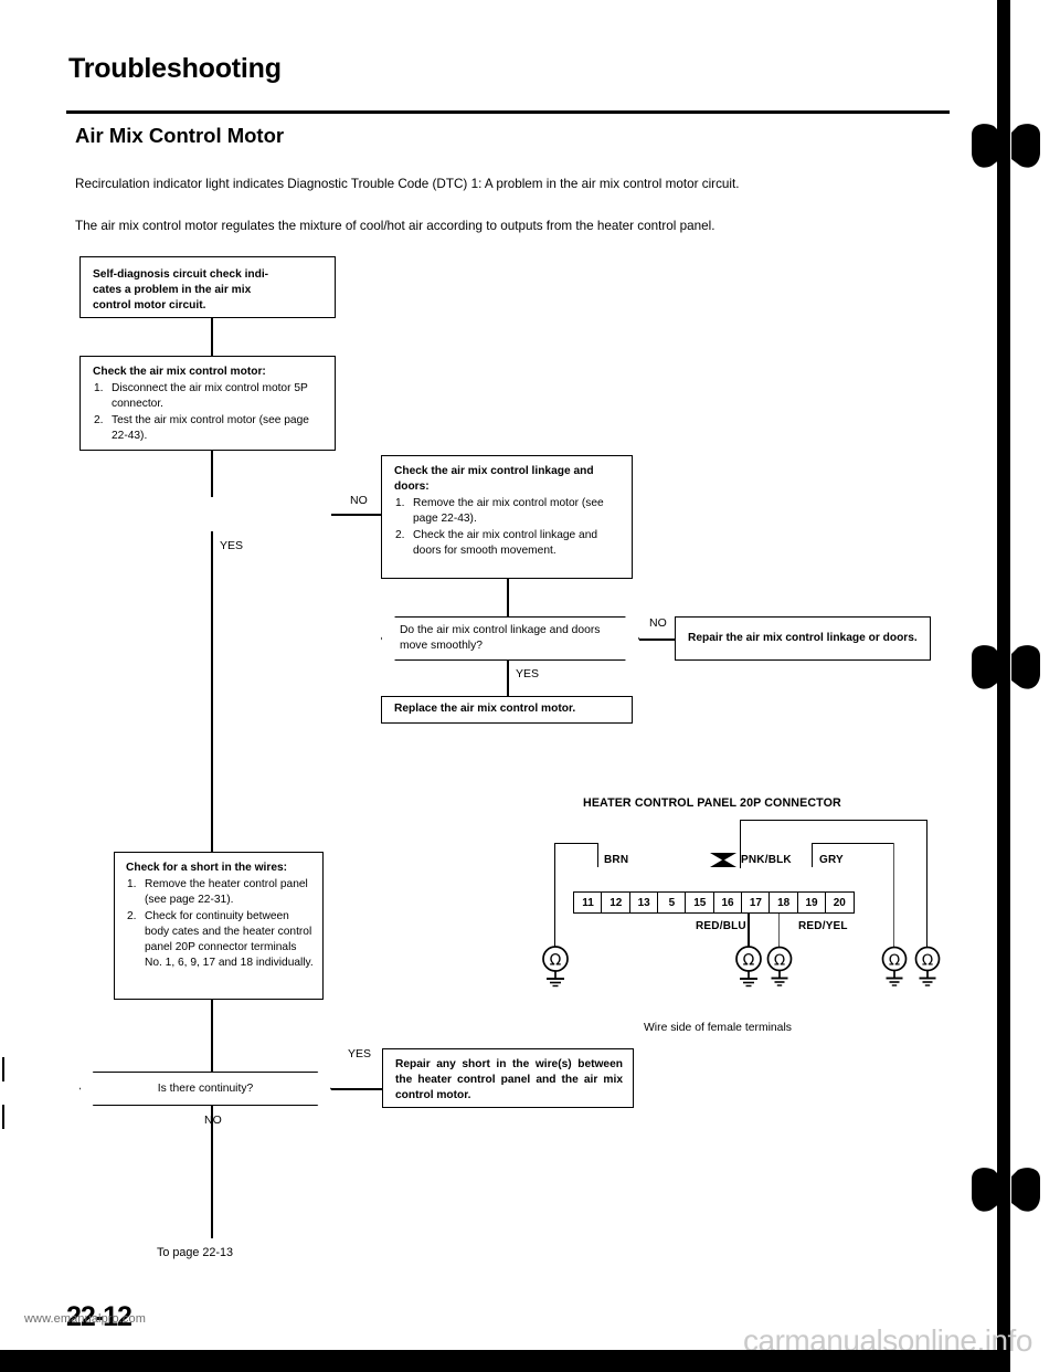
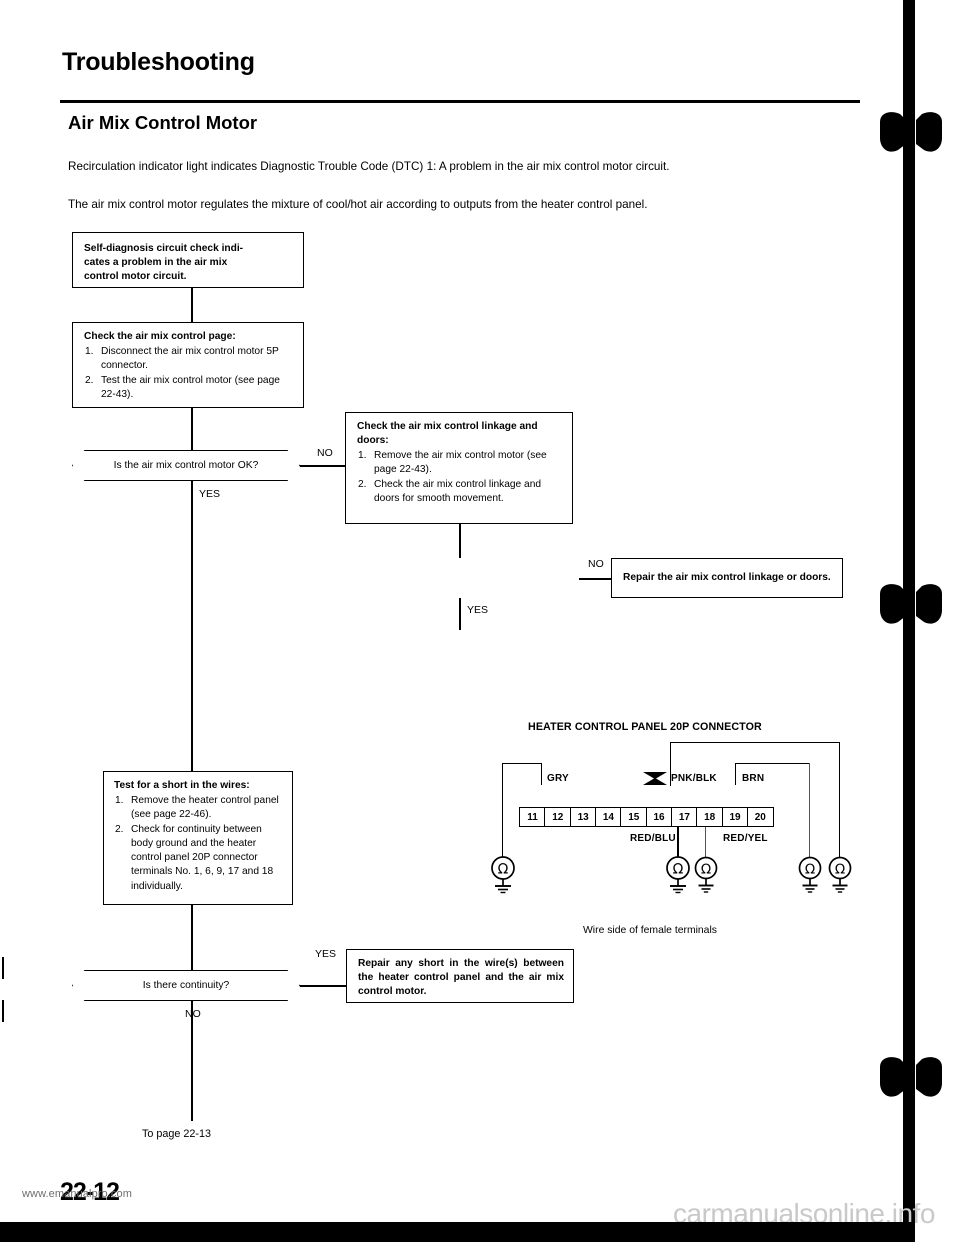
  Troubleshooting
  Air Mix Control Motor
  Recirculation indicator light indicates Diagnostic Trouble Code (DTC) 1: A problem in the air mix control motor circuit.
  The air mix control motor regulates the mixture of cool/hot air according to outputs from the heater control panel.
  Self-diagnosis circuit check indi-
  cates a problem in the air mix
  control motor circuit.
- Check the air mix control motor:
+ Check the air mix control page:
  1.
  Disconnect the air mix control motor 5P connector.
  2.
  Test the air mix control motor (see page 22-43).
+ Is the air mix control motor OK?
  NO
  YES
  Check the air mix control linkage and doors:
  1.
  Remove the air mix control motor (see page 22-43).
  2.
  Check the air mix control linkage and doors for smooth movement.
- Do the air mix control linkage and doors move smoothly?
  NO
  YES
  Repair the air mix control linkage or doors.
- Replace the air mix control motor.
- Check for a short in the wires:
+ Test for a short in the wires:
  1.
- Remove the heater control panel (see page 22-31).
+ Remove the heater control panel (see page 22-46).
  2.
- Check for continuity between body cates and the heater control panel 20P connector terminals No. 1, 6, 9, 17 and 18 individually.
+ Check for continuity between body ground and the heater control panel 20P connector terminals No. 1, 6, 9, 17 and 18 individually.
  Is there continuity?
  YES
  NO
  Repair any short in the wire(s) between the heater control panel and the air mix control motor.
  To page 22-13
  HEATER CONTROL PANEL 20P CONNECTOR
- BRN
+ GRY
  PNK/BLK
- GRY
+ BRN
  11
  12
  13
- 5
+ 14
  15
  16
  17
  18
  19
  20
  RED/BLU
  RED/YEL
  Ω
  Ω
  Ω
  Ω
  Ω
  Wire side of female terminals
  22-12
  www.emanualpro.com
  carmanualsonline.info
